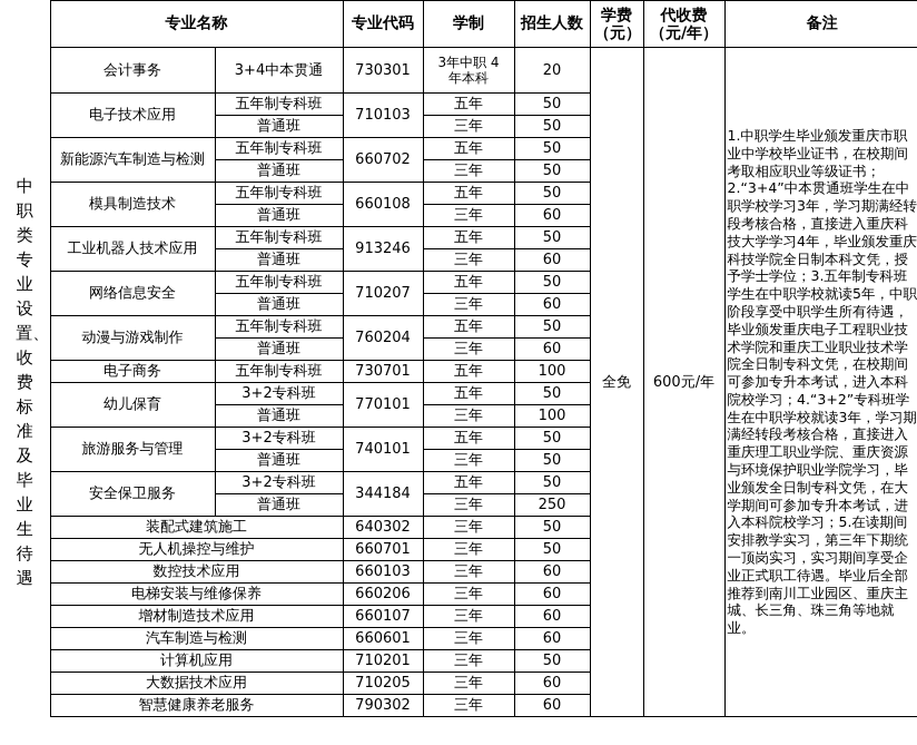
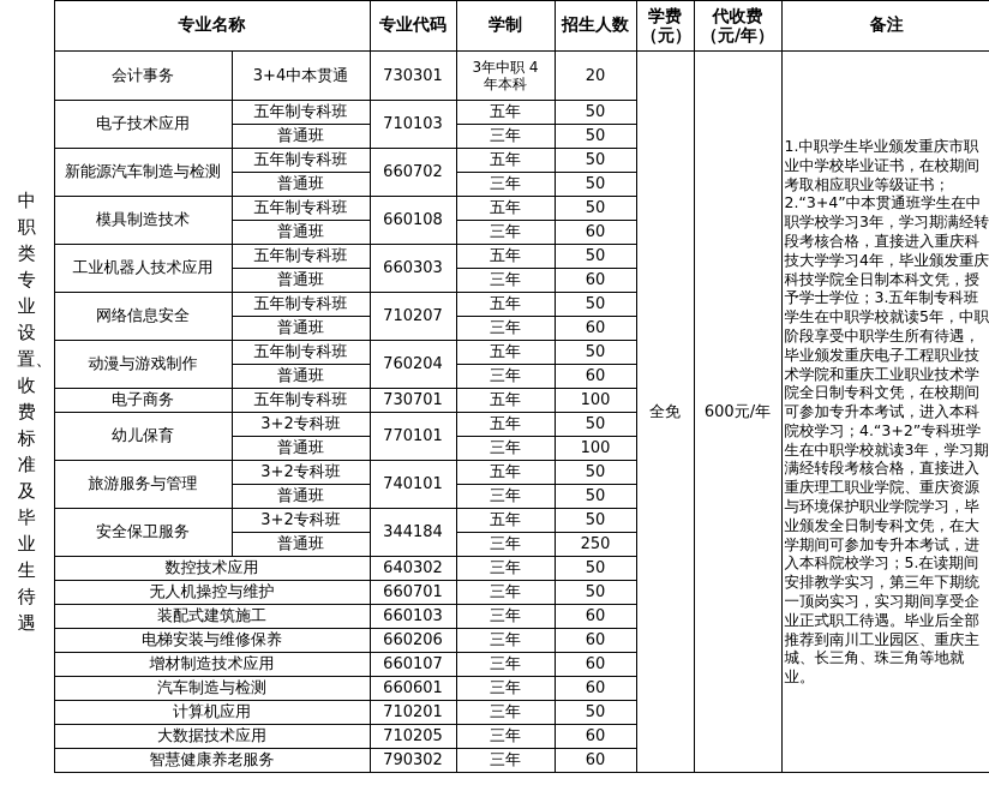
  	专业名称	专业代码	学制	招生人数	学费（元）	代收费（元/年）	备注
  中职类专业设置、收费标准及毕业生待遇	会计事务	3+4中本贯通	730301	3年中职 4年本科	20	全免	600元/年	1.中职学生毕业颁发重庆市职业中学校毕业证书，在校期间考取相应职业等级证书；2.“3+4”中本贯通班学生在中职学校学习3年，学习期满经转段考核合格，直接进入重庆科技大学学习4年，毕业颁发重庆科技学院全日制本科文凭，授予学士学位；3.五年制专科班学生在中职学校就读5年，中职阶段享受中职学生所有待遇，毕业颁发重庆电子工程职业技术学院和重庆工业职业技术学院全日制专科文凭，在校期间可参加专升本考试，进入本科院校学习；4.“3+2”专科班学生在中职学校就读3年，学习期满经转段考核合格，直接进入重庆理工职业学院、重庆资源与环境保护职业学院学习，毕业颁发全日制专科文凭，在大学期间可参加专升本考试，进入本科院校学习；5.在读期间安排教学实习，第三年下期统一顶岗实习，实习期间享受企业正式职工待遇。毕业后全部推荐到南川工业园区、重庆主城、长三角、珠三角等地就业。
  电子技术应用	五年制专科班	710103	五年	50
  普通班	三年	50
  新能源汽车制造与检测	五年制专科班	660702	五年	50
  普通班	三年	50
  模具制造技术	五年制专科班	660108	五年	50
  普通班	三年	60
- 工业机器人技术应用	五年制专科班	913246	五年	50
+ 工业机器人技术应用	五年制专科班	660303	五年	50
  普通班	三年	60
  网络信息安全	五年制专科班	710207	五年	50
  普通班	三年	60
  动漫与游戏制作	五年制专科班	760204	五年	50
  普通班	三年	60
  电子商务	五年制专科班	730701	五年	100
  幼儿保育	3+2专科班	770101	五年	50
  普通班	三年	100
  旅游服务与管理	3+2专科班	740101	五年	50
  普通班	三年	50
  安全保卫服务	3+2专科班	344184	五年	50
  普通班	三年	250
- 装配式建筑施工	640302	三年	50
+ 数控技术应用	640302	三年	50
  无人机操控与维护	660701	三年	50
- 数控技术应用	660103	三年	60
+ 装配式建筑施工	660103	三年	60
  电梯安装与维修保养	660206	三年	60
  增材制造技术应用	660107	三年	60
  汽车制造与检测	660601	三年	60
  计算机应用	710201	三年	50
  大数据技术应用	710205	三年	60
  智慧健康养老服务	790302	三年	60
